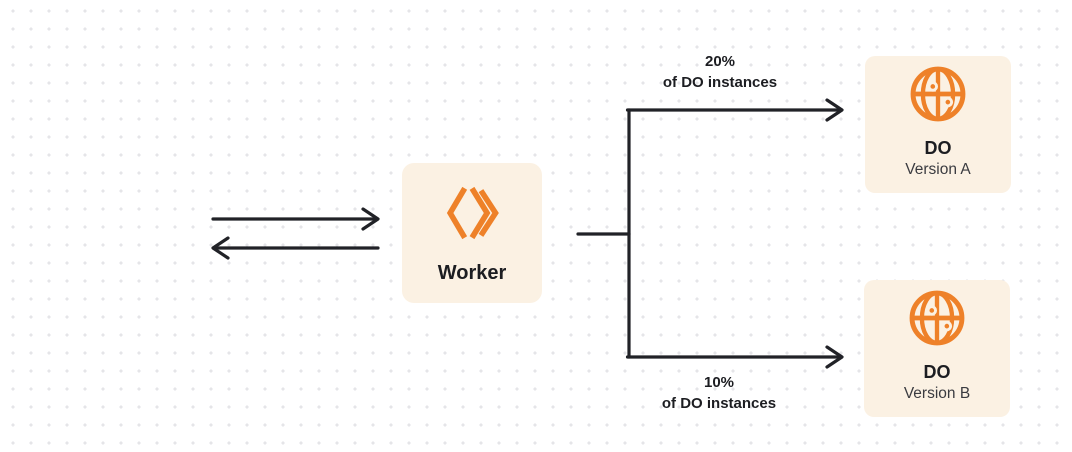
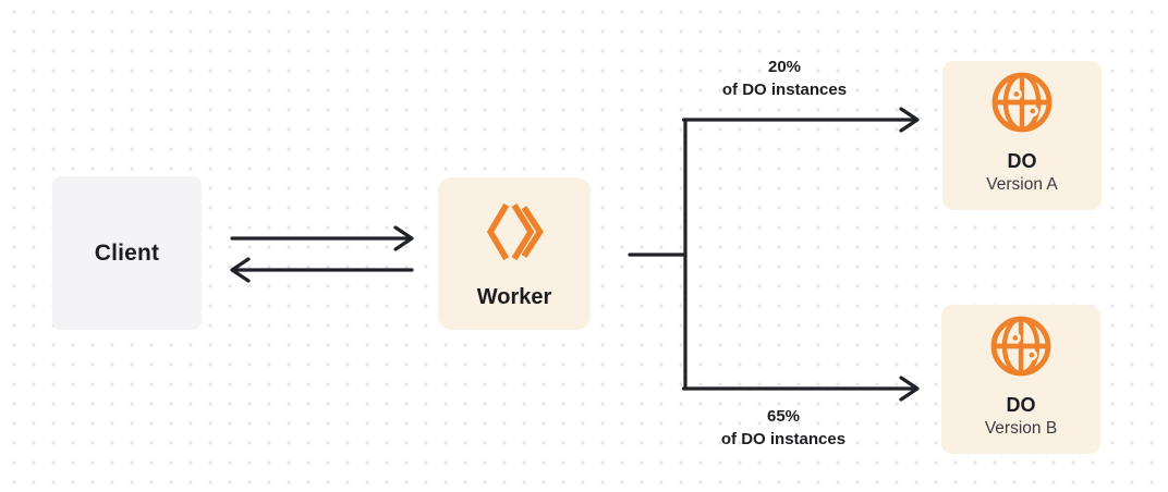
+ Client
  Worker
  DO
  Version A
  DO
  Version B
  20%
  of DO instances
- 10%
+ 65%
  of DO instances
